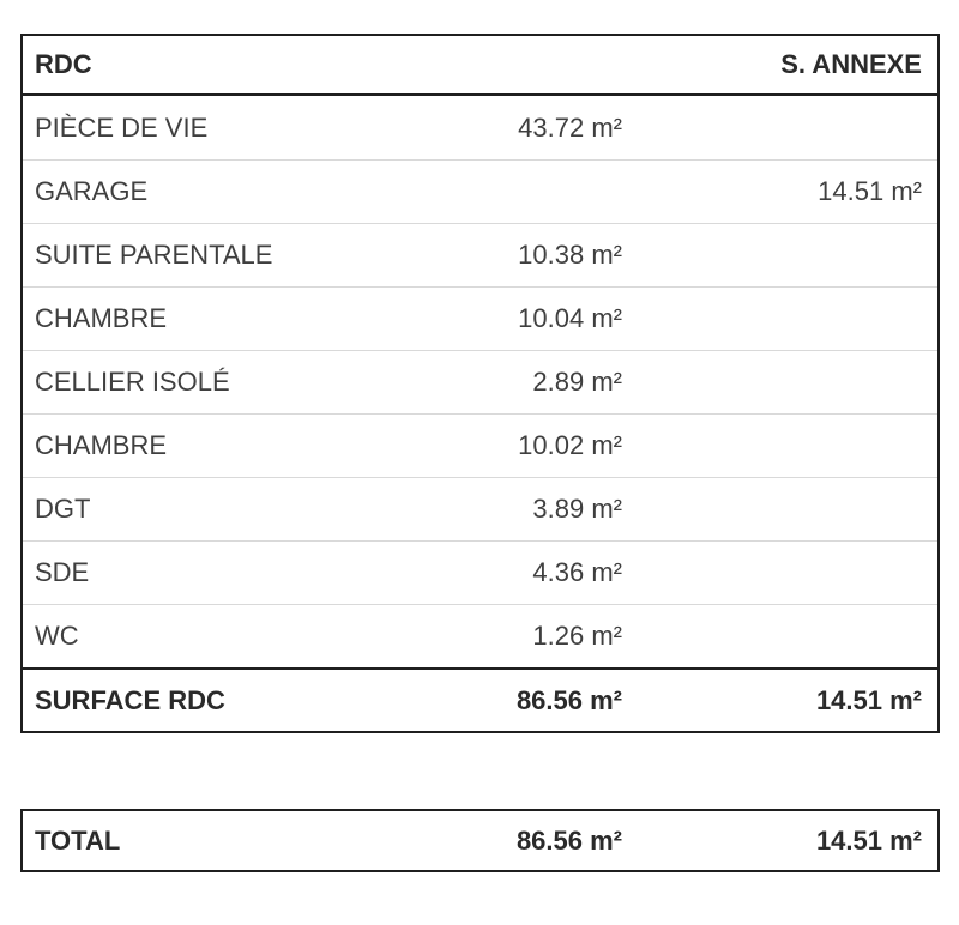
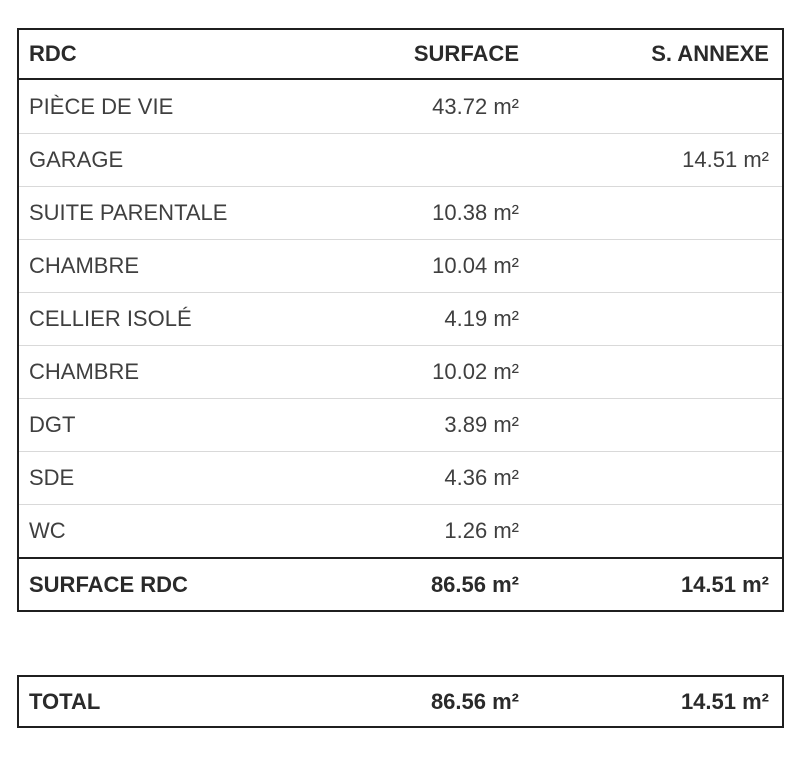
  RDC
+ SURFACE
  S. ANNEXE
  PIÈCE DE VIE
  43.72 m²
  GARAGE
  14.51 m²
  SUITE PARENTALE
  10.38 m²
  CHAMBRE
  10.04 m²
  CELLIER ISOLÉ
- 2.89 m²
+ 4.19 m²
  CHAMBRE
  10.02 m²
  DGT
  3.89 m²
  SDE
  4.36 m²
  WC
  1.26 m²
  SURFACE RDC
  86.56 m²
  14.51 m²
  TOTAL
  86.56 m²
  14.51 m²
